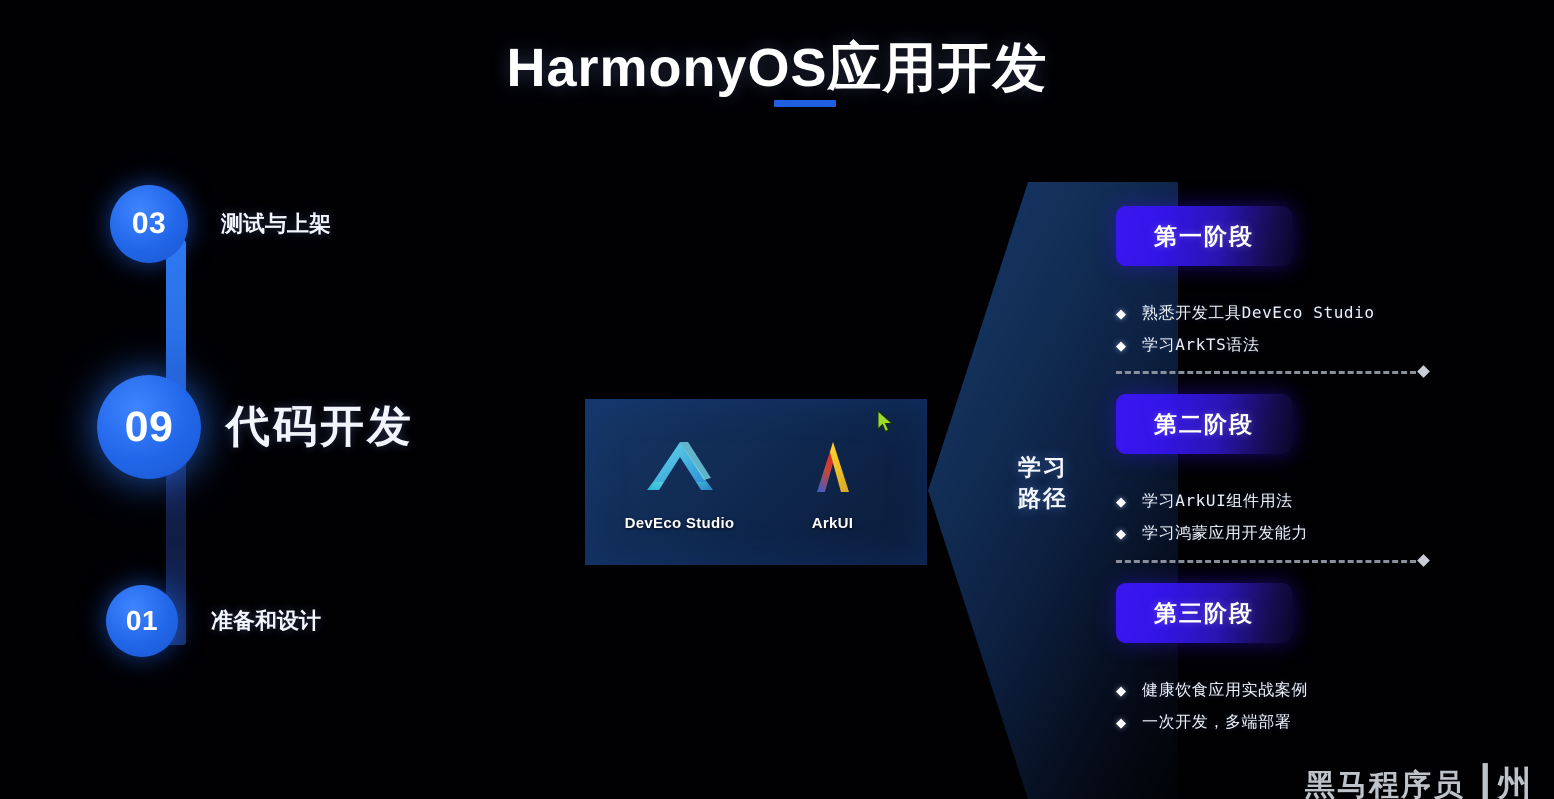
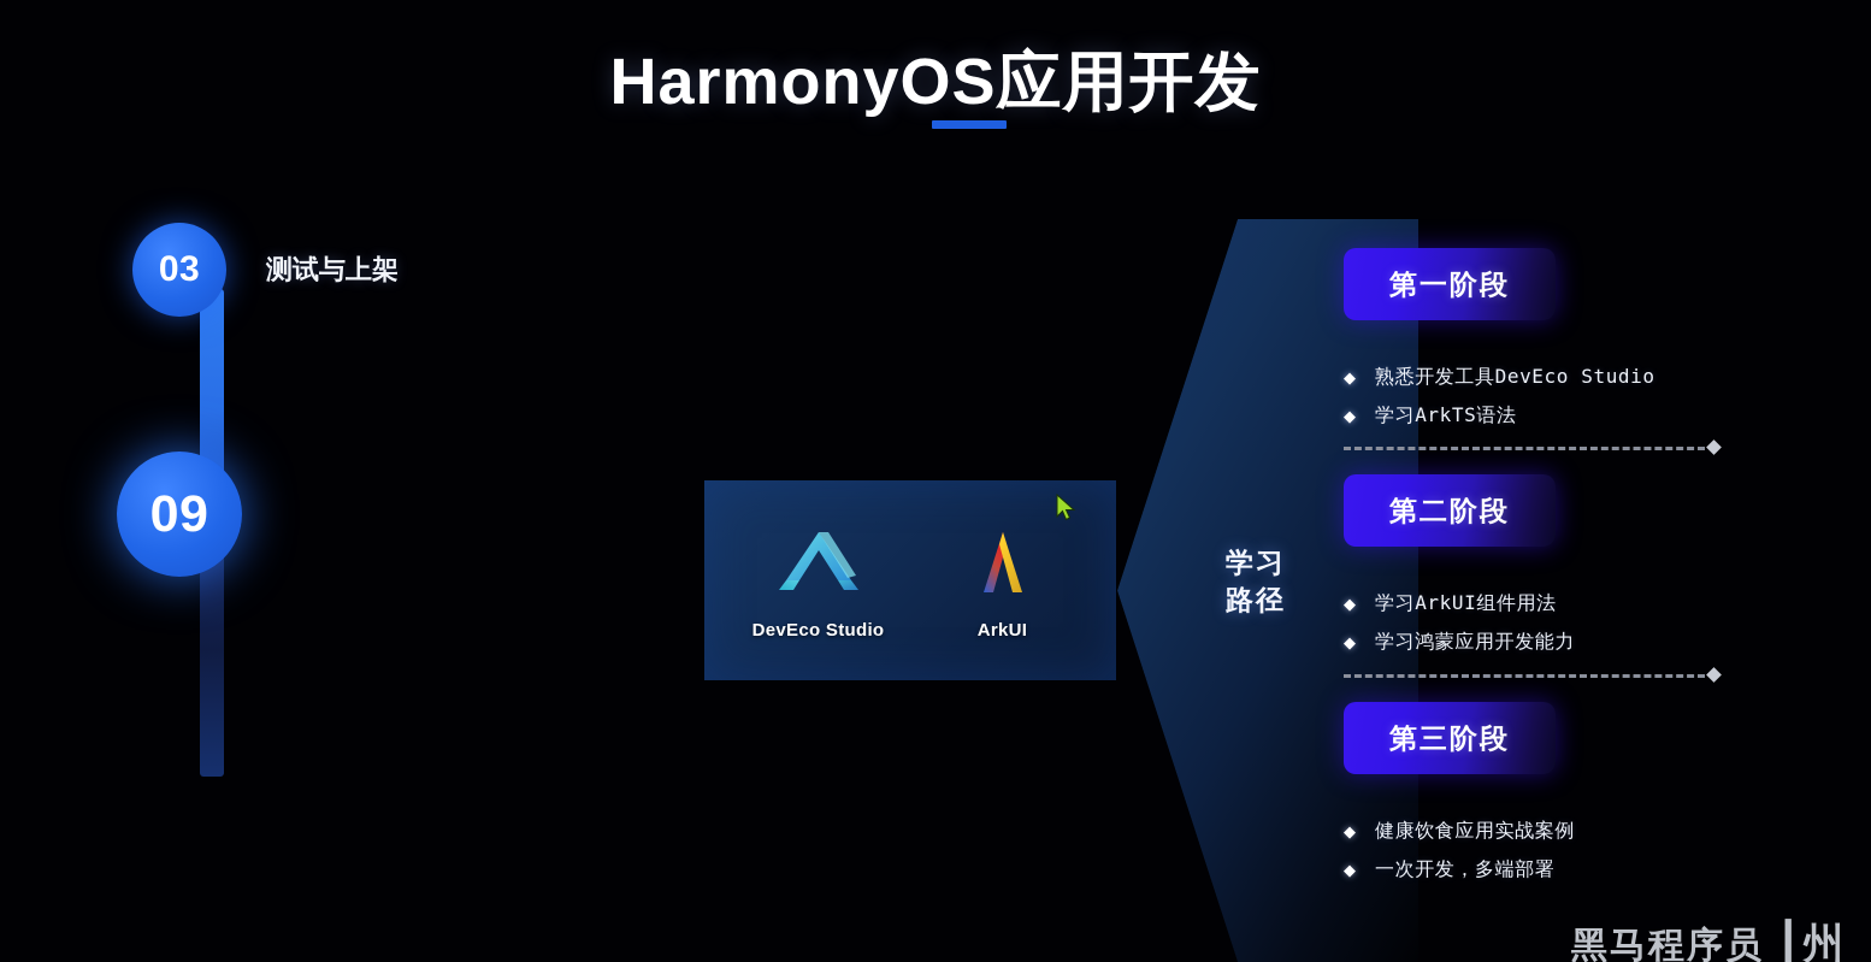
  HarmonyOS应用开发
  03
  测试与上架
  09
- 代码开发
- 01
- 准备和设计
  DevEco Studio
  ArkUI
  学习
  路径
  第一阶段
  ◆
  熟悉开发工具DevEco Studio
  ◆
  学习ArkTS语法
  第二阶段
  ◆
  学习ArkUI组件用法
  ◆
  学习鸿蒙应用开发能力
  第三阶段
  ◆
  健康饮食应用实战案例
  ◆
  一次开发，多端部署
  黑马程序员 ┃州
